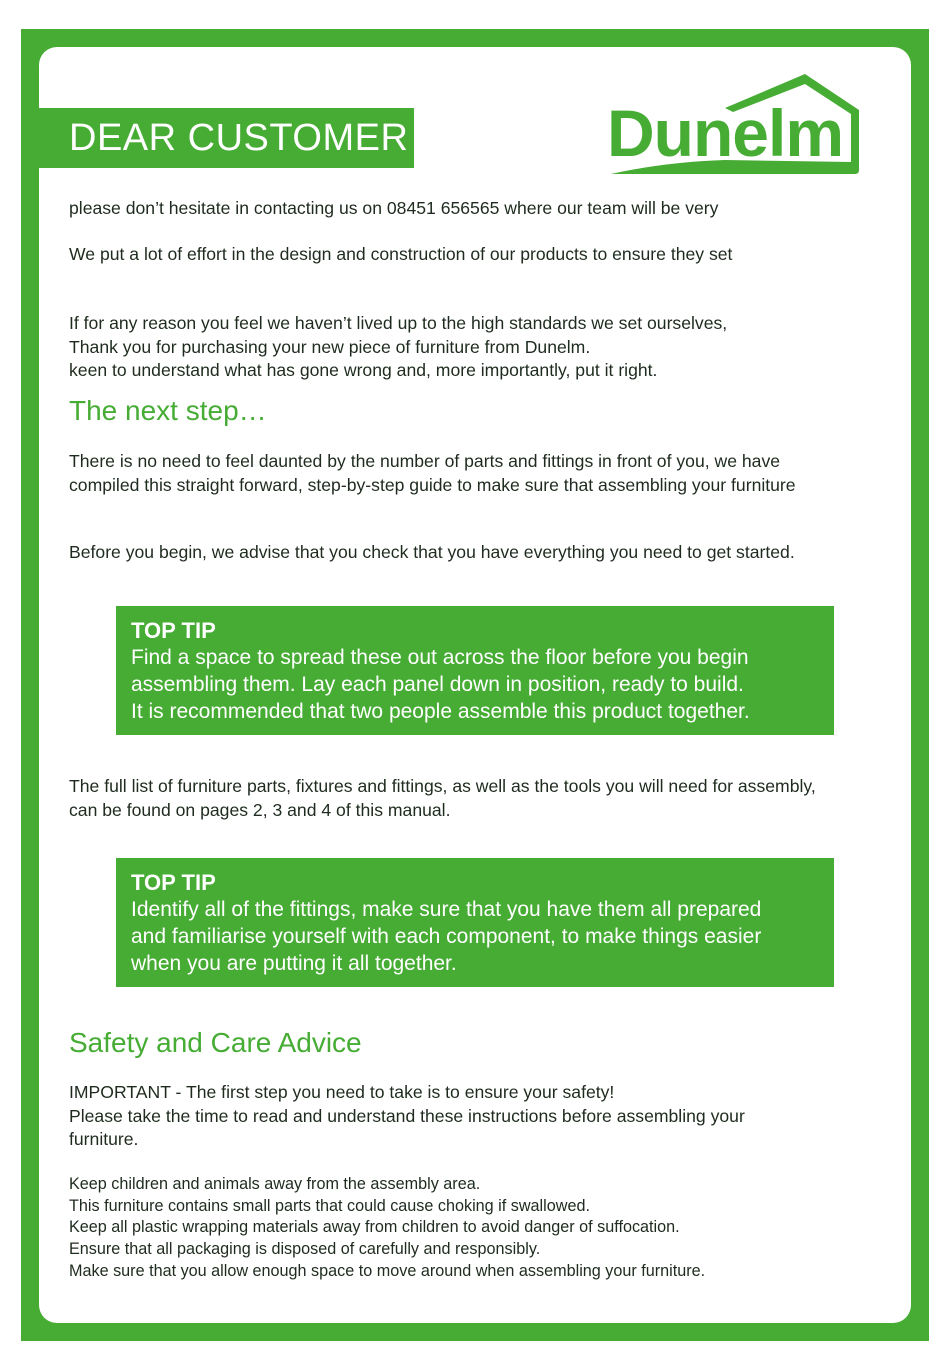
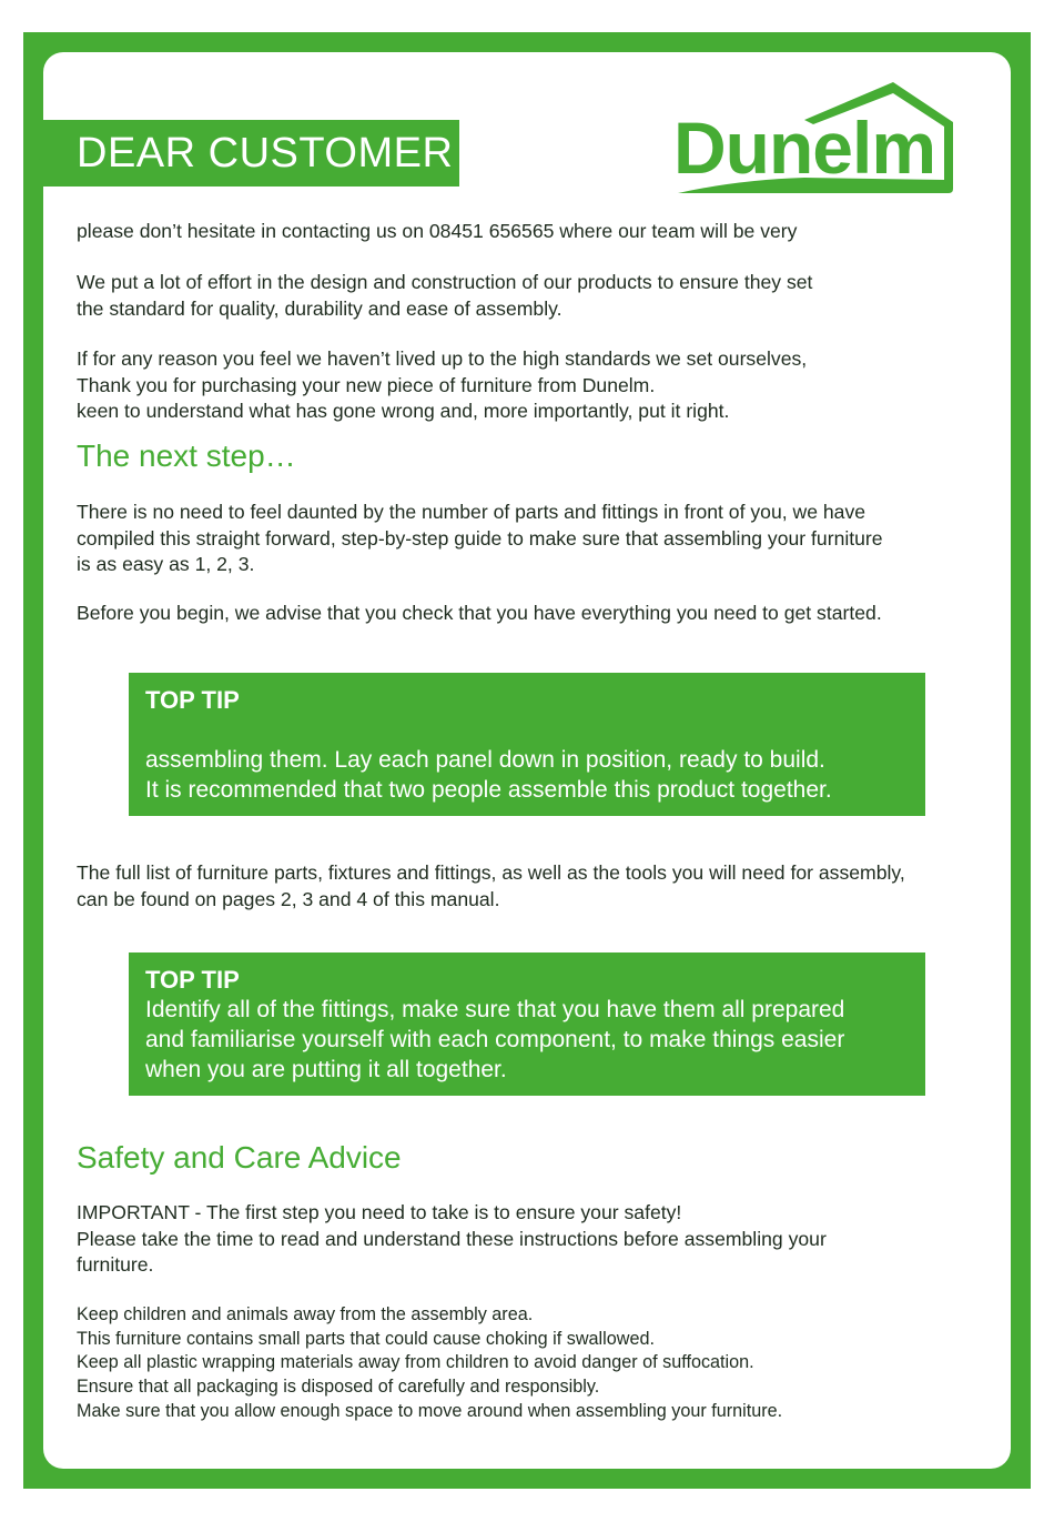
  DEAR CUSTOMER
  Dunelm
  please don’t hesitate in contacting us on 08451 656565 where our team will be very
  We put a lot of effort in the design and construction of our products to ensure they set
+ the standard for quality, durability and ease of assembly.
  If for any reason you feel we haven’t lived up to the high standards we set ourselves,
  Thank you for purchasing your new piece of furniture from Dunelm.
  keen to understand what has gone wrong and, more importantly, put it right.
  The next step…
  There is no need to feel daunted by the number of parts and fittings in front of you, we have
  compiled this straight forward, step-by-step guide to make sure that assembling your furniture
+ is as easy as 1, 2, 3.
  Before you begin, we advise that you check that you have everything you need to get started.
  TOP TIP
- Find a space to spread these out across the floor before you begin
  assembling them. Lay each panel down in position, ready to build.
  It is recommended that two people assemble this product together.
  The full list of furniture parts, fixtures and fittings, as well as the tools you will need for assembly,
  can be found on pages 2, 3 and 4 of this manual.
  TOP TIP
  Identify all of the fittings, make sure that you have them all prepared
  and familiarise yourself with each component, to make things easier
  when you are putting it all together.
  Safety and Care Advice
  IMPORTANT - The first step you need to take is to ensure your safety!
  Please take the time to read and understand these instructions before assembling your
  furniture.
  Keep children and animals away from the assembly area.
  This furniture contains small parts that could cause choking if swallowed.
  Keep all plastic wrapping materials away from children to avoid danger of suffocation.
  Ensure that all packaging is disposed of carefully and responsibly.
  Make sure that you allow enough space to move around when assembling your furniture.
